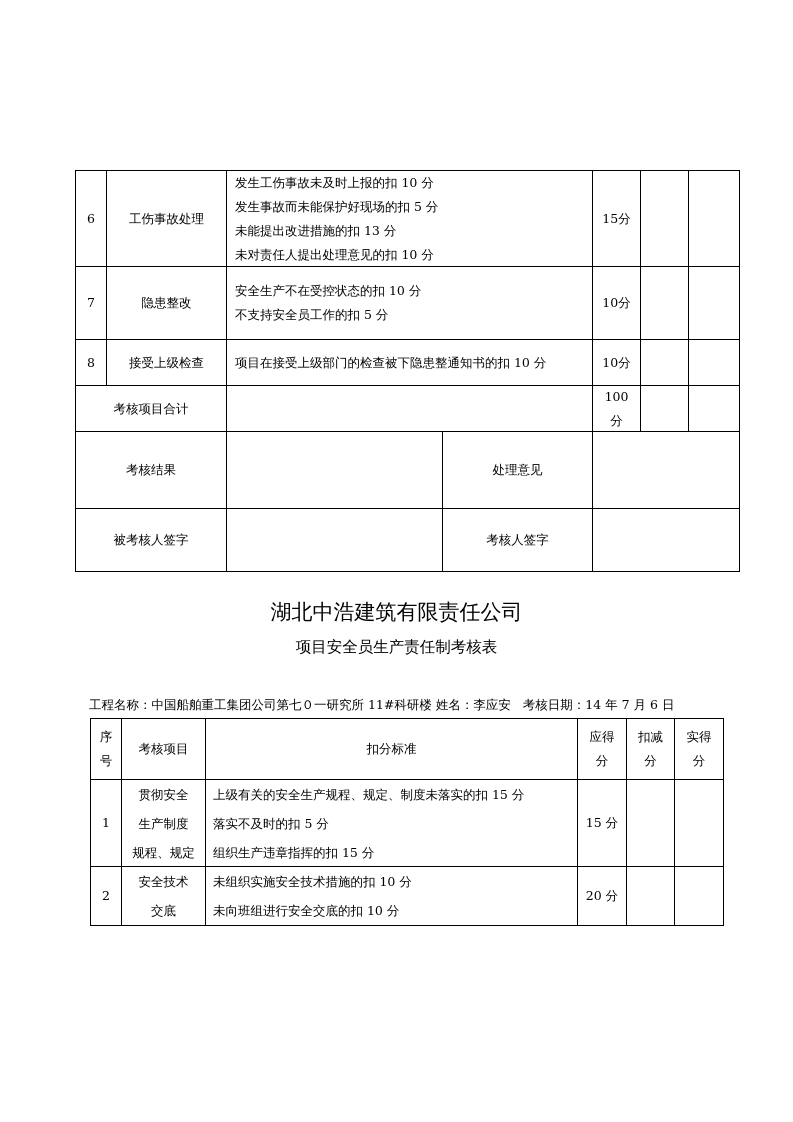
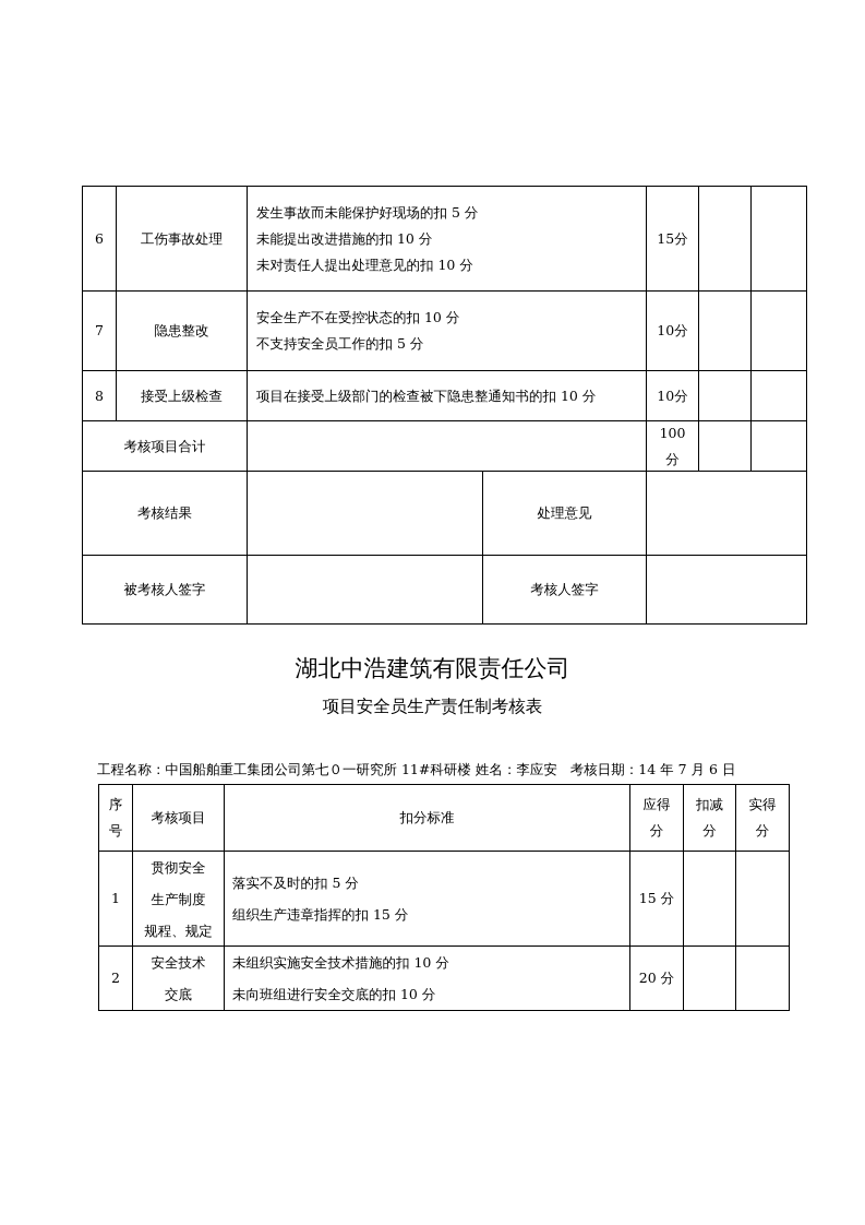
  6
  工伤事故处理
- 发生工伤事故未及时上报的扣 10 分
  发生事故而未能保护好现场的扣 5 分
- 未能提出改进措施的扣 13 分
+ 未能提出改进措施的扣 10 分
  未对责任人提出处理意见的扣 10 分
  15分
  7
  隐患整改
  安全生产不在受控状态的扣 10 分
  不支持安全员工作的扣 5 分
  10分
  8
  接受上级检查
  项目在接受上级部门的检查被下隐患整通知书的扣 10 分
  10分
  考核项目合计
  100
  分
  考核结果
  处理意见
  被考核人签字
  考核人签字
  湖北中浩建筑有限责任公司
  项目安全员生产责任制考核表
  工程名称：中国船舶重工集团公司第七０一研究所 11#科研楼 姓名：李应安 考核日期：14 年 7 月 6 日
  序
  号
  考核项目
  扣分标准
  应得
  分
  扣减
  分
  实得
  分
  1
  贯彻安全
  生产制度
  规程、规定
- 上级有关的安全生产规程、规定、制度未落实的扣 15 分
  落实不及时的扣 5 分
  组织生产违章指挥的扣 15 分
  15 分
  2
  安全技术
  交底
  未组织实施安全技术措施的扣 10 分
  未向班组进行安全交底的扣 10 分
  20 分
